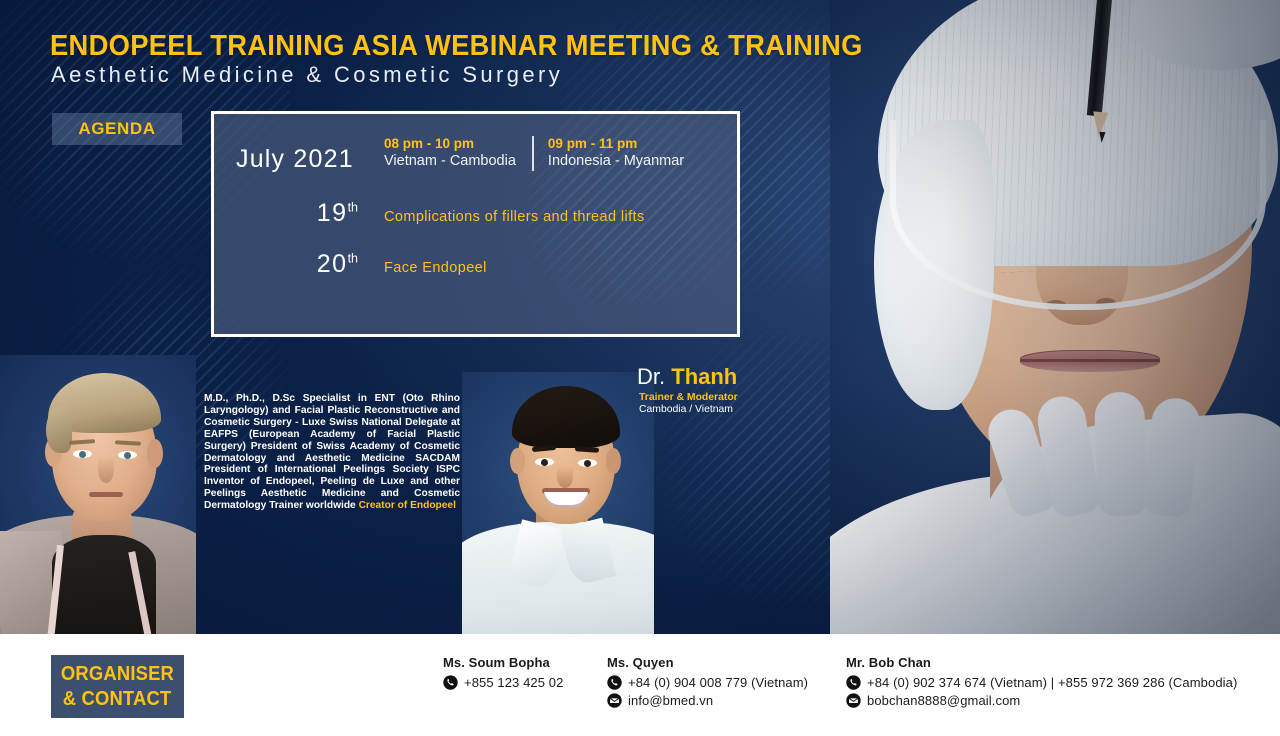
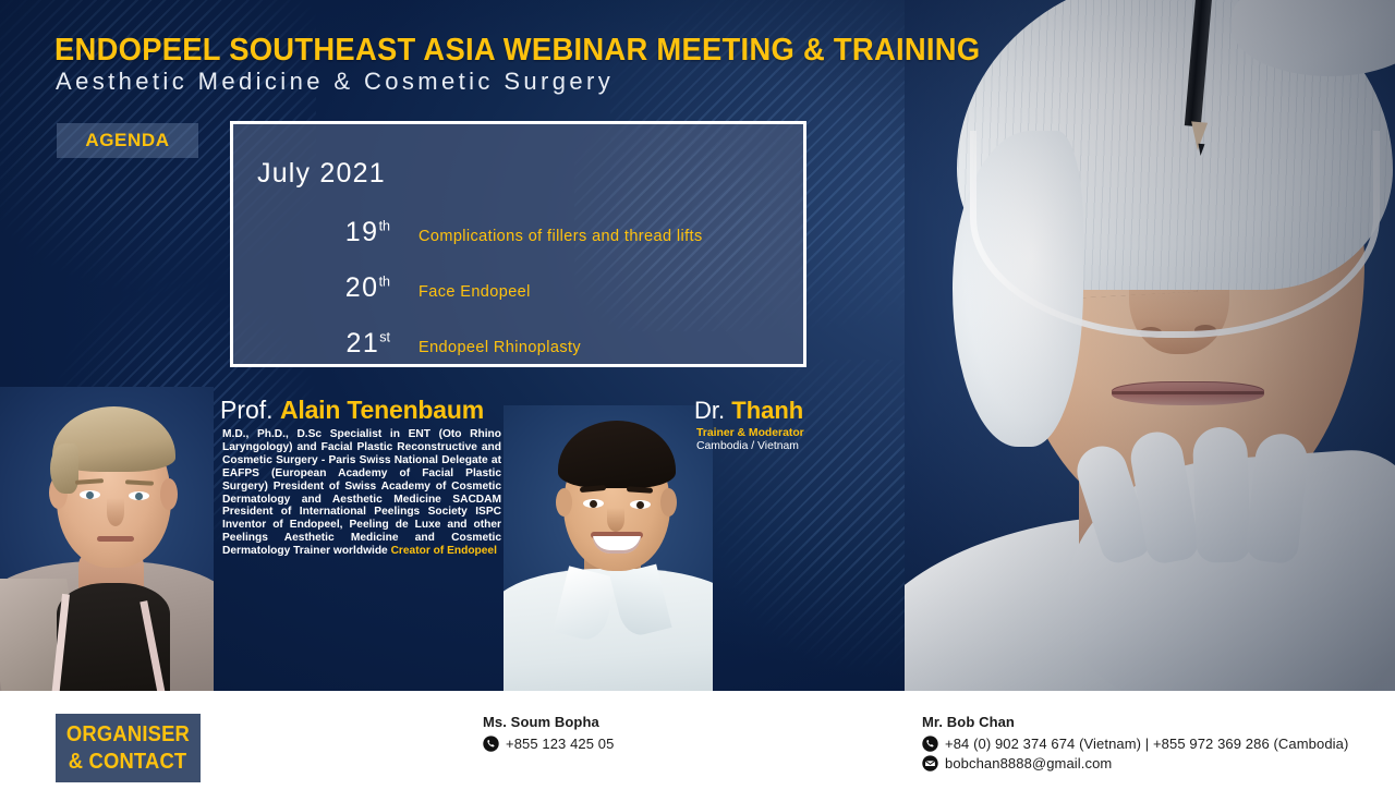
- ENDOPEEL TRAINING ASIA WEBINAR MEETING & TRAINING
+ ENDOPEEL SOUTHEAST ASIA WEBINAR MEETING & TRAINING
  Aesthetic Medicine & Cosmetic Surgery
  AGENDA
  July 2021
- 08 pm - 10 pm
- Vietnam - Cambodia
- 09 pm - 11 pm
- Indonesia - Myanmar
  19th
  Complications of fillers and thread lifts
  20th
  Face Endopeel
+ 21st
+ Endopeel Rhinoplasty
+ Prof. Alain Tenenbaum
- M.D., Ph.D., D.Sc Specialist in ENT (Oto Rhino Laryngology) and Facial Plastic Reconstructive and Cosmetic Surgery - Luxe Swiss National Delegate at EAFPS (European Academy of Facial Plastic Surgery) President of Swiss Academy of Cosmetic Dermatology and Aesthetic Medicine SACDAM President of International Peelings Society ISPC Inventor of Endopeel, Peeling de Luxe and other Peelings Aesthetic Medicine and Cosmetic Dermatology Trainer worldwide Creator of Endopeel
+ M.D., Ph.D., D.Sc Specialist in ENT (Oto Rhino Laryngology) and Facial Plastic Reconstructive and Cosmetic Surgery - Paris Swiss National Delegate at EAFPS (European Academy of Facial Plastic Surgery) President of Swiss Academy of Cosmetic Dermatology and Aesthetic Medicine SACDAM President of International Peelings Society ISPC Inventor of Endopeel, Peeling de Luxe and other Peelings Aesthetic Medicine and Cosmetic Dermatology Trainer worldwide Creator of Endopeel
  Dr. Thanh
  Trainer & Moderator
  Cambodia / Vietnam
  ORGANISER
  & CONTACT
  Ms. Soum Bopha
- +855 123 425 02
+ +855 123 425 05
- Ms. Quyen
- +84 (0) 904 008 779 (Vietnam)
- info@bmed.vn
  Mr. Bob Chan
  +84 (0) 902 374 674 (Vietnam) | +855 972 369 286 (Cambodia)
  bobchan8888@gmail.com
